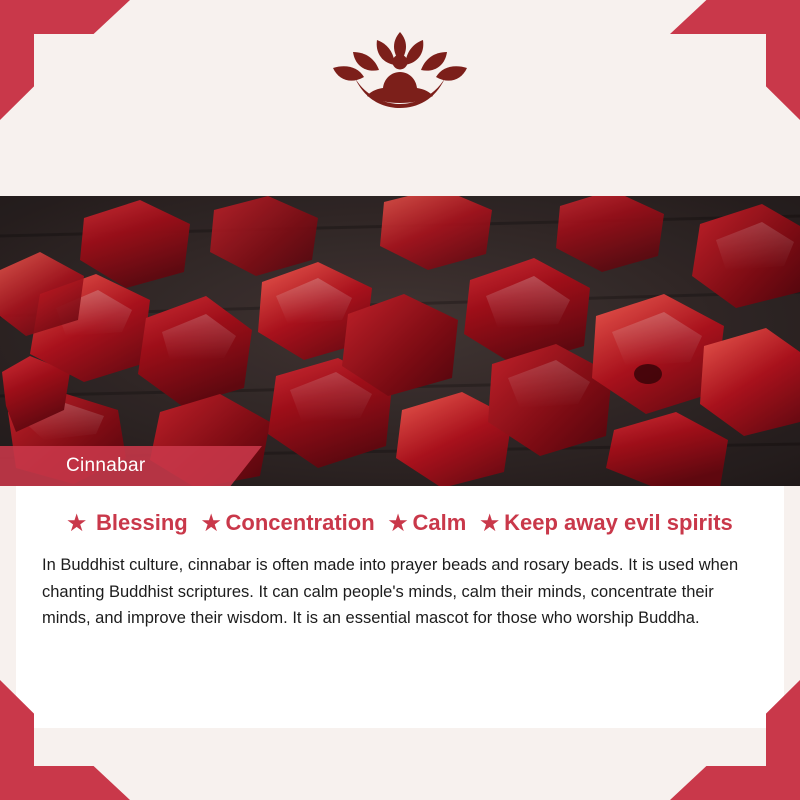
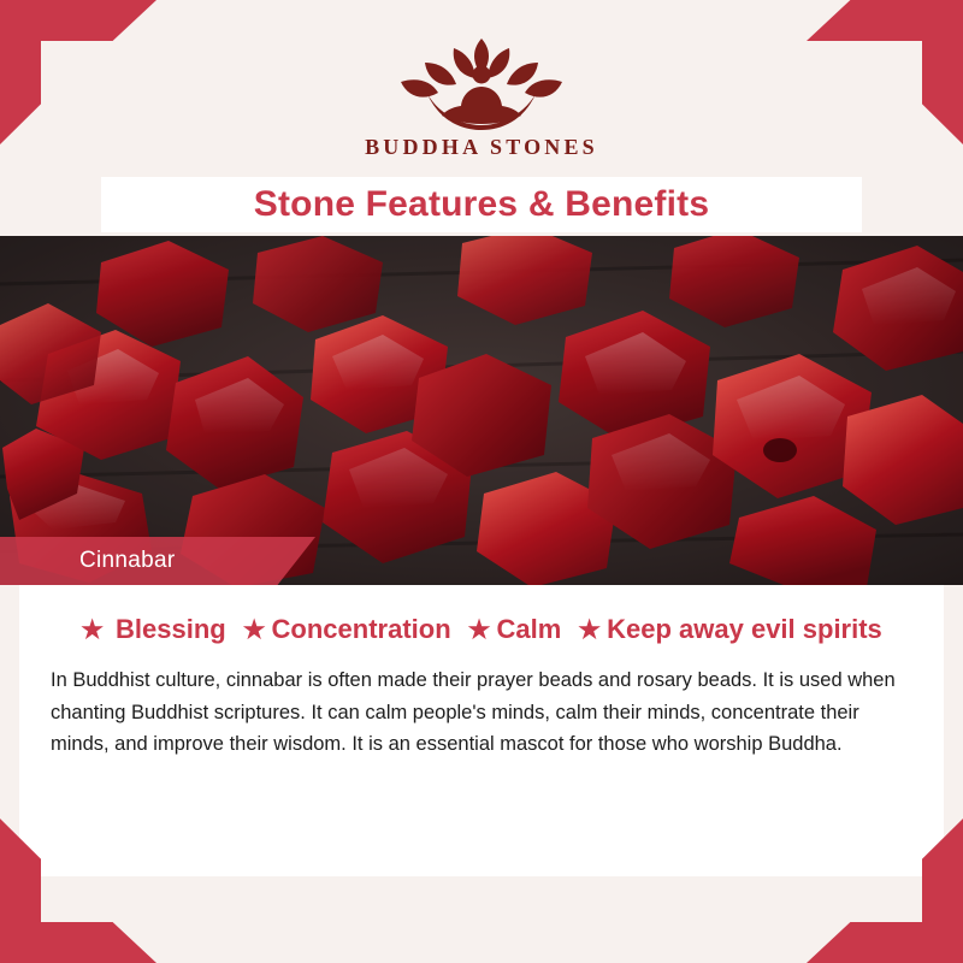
+ BUDDHA STONES
+ Stone Features & Benefits
  Cinnabar
  ★
  Blessing
  ★
  Concentration
  ★
  Calm
  ★
  Keep away evil spirits
- In Buddhist culture, cinnabar is often made into prayer beads and rosary beads. It is used when chanting Buddhist scriptures. It can calm people's minds, calm their minds, concentrate their minds, and improve their wisdom. It is an essential mascot for those who worship Buddha.
+ In Buddhist culture, cinnabar is often made their prayer beads and rosary beads. It is used when chanting Buddhist scriptures. It can calm people's minds, calm their minds, concentrate their minds, and improve their wisdom. It is an essential mascot for those who worship Buddha.
